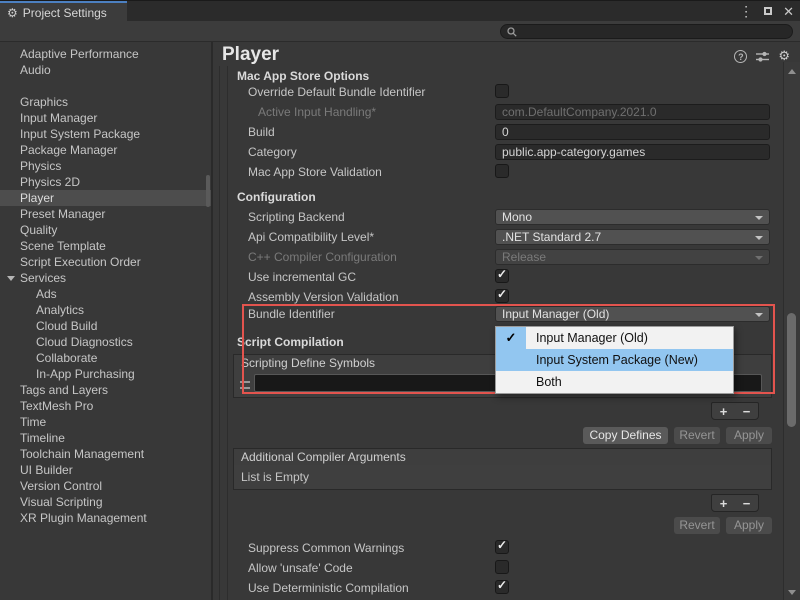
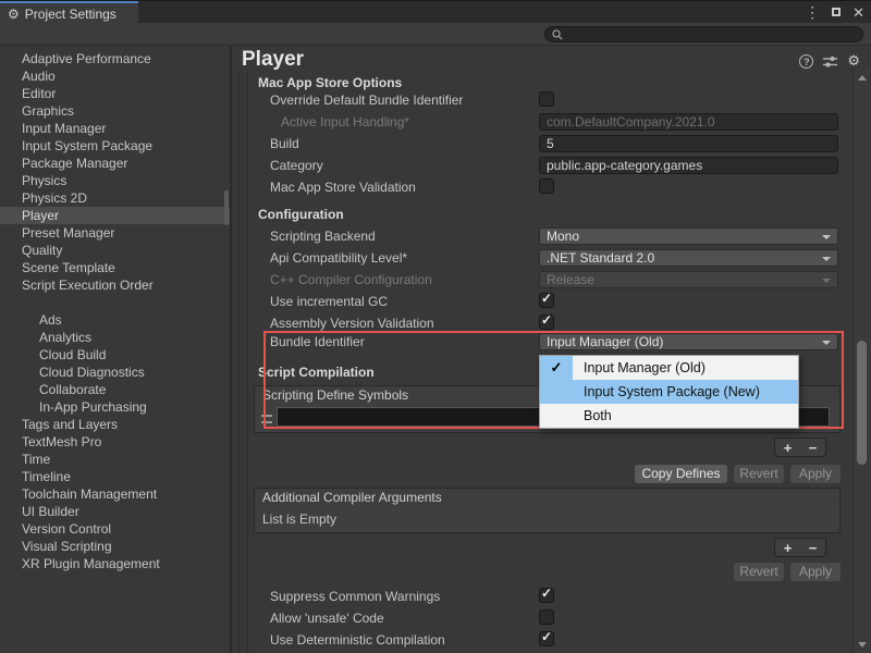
  ⚙
  Project Settings
  ⋮
  ✕
  Adaptive Performance
  Audio
+ Editor
  Graphics
  Input Manager
  Input System Package
  Package Manager
  Physics
  Physics 2D
  Player
  Preset Manager
  Quality
  Scene Template
  Script Execution Order
- Services
  Ads
  Analytics
  Cloud Build
  Cloud Diagnostics
  Collaborate
  In-App Purchasing
  Tags and Layers
  TextMesh Pro
  Time
  Timeline
  Toolchain Management
  UI Builder
  Version Control
  Visual Scripting
  XR Plugin Management
  Player
  ?
  ⚙
  Mac App Store Options
  Override Default Bundle Identifier
  Active Input Handling*
  com.DefaultCompany.2021.0
  Build
- 0
+ 5
  Category
  public.app-category.games
  Mac App Store Validation
  Configuration
  Scripting Backend
  Mono
  Api Compatibility Level*
- .NET Standard 2.7
+ .NET Standard 2.0
  C++ Compiler Configuration
  Release
  Use incremental GC
  ✓
  Assembly Version Validation
  ✓
  Bundle Identifier
  Input Manager (Old)
  Script Compilation
  Scripting Define Symbols
  +
  −
  Copy Defines
  Revert
  Apply
  Additional Compiler Arguments
  List is Empty
  +
  −
  Revert
  Apply
  Suppress Common Warnings
  ✓
  Allow 'unsafe' Code
  Use Deterministic Compilation
  ✓
  ✓
  Input Manager (Old)
  Input System Package (New)
  Both
